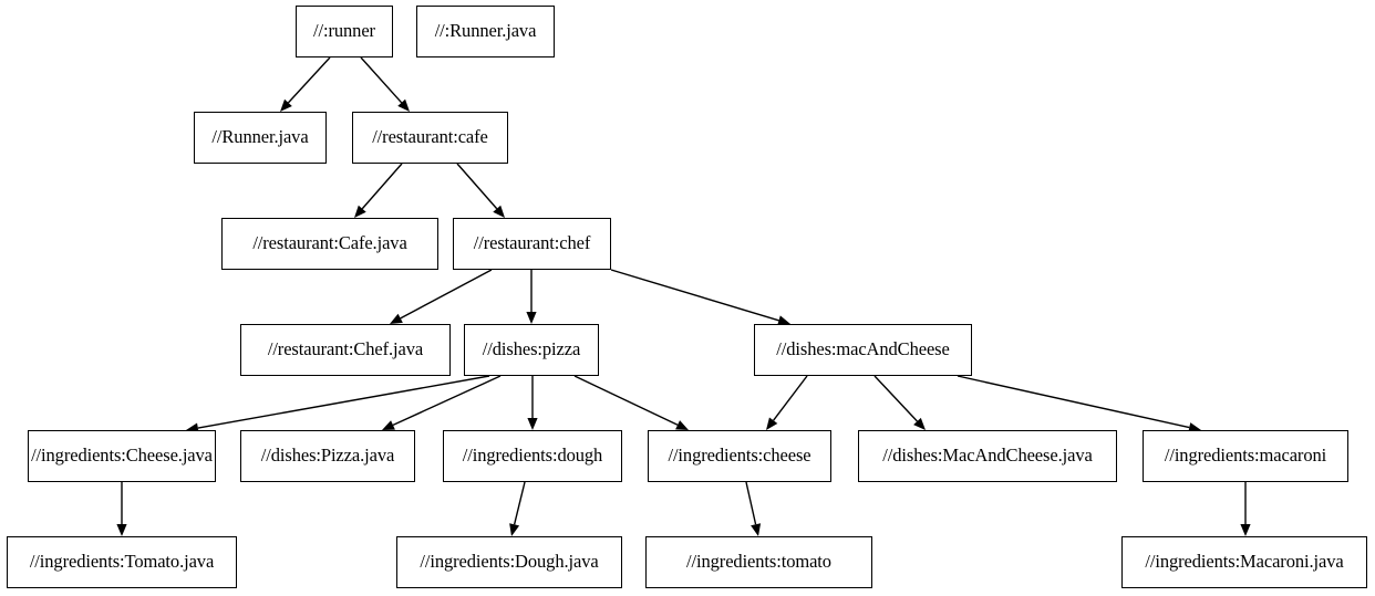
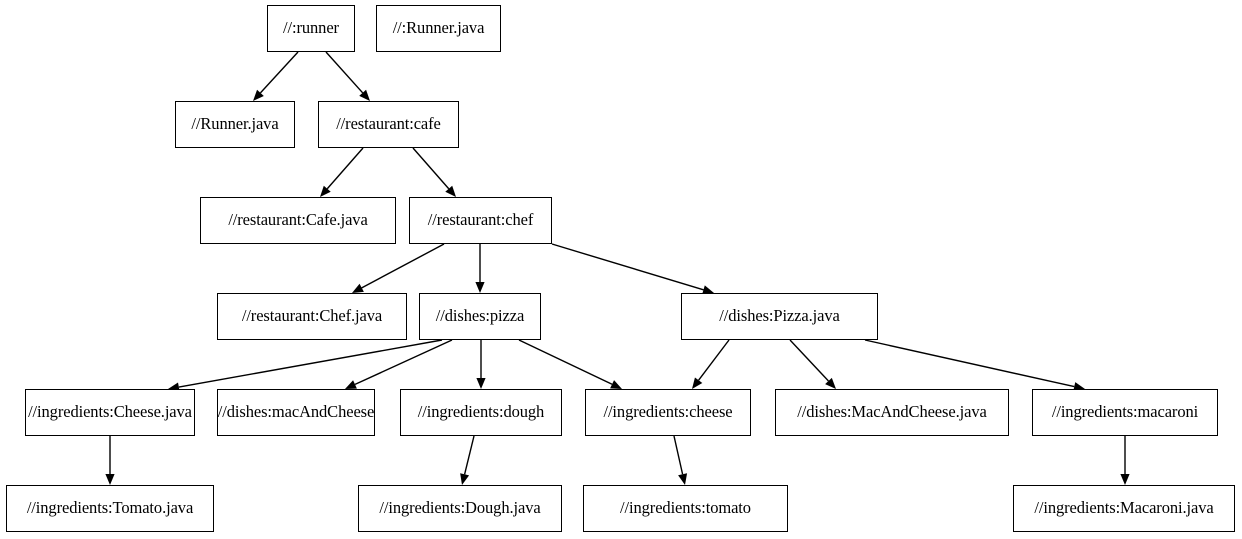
  //:runner
  //:Runner.java
  //Runner.java
  //restaurant:cafe
  //restaurant:Cafe.java
  //restaurant:chef
  //restaurant:Chef.java
  //dishes:pizza
- //dishes:macAndCheese
+ //dishes:Pizza.java
  //ingredients:Cheese.java
- //dishes:Pizza.java
+ //dishes:macAndCheese
  //ingredients:dough
  //ingredients:cheese
  //dishes:MacAndCheese.java
  //ingredients:macaroni
  //ingredients:Tomato.java
  //ingredients:Dough.java
  //ingredients:tomato
  //ingredients:Macaroni.java
